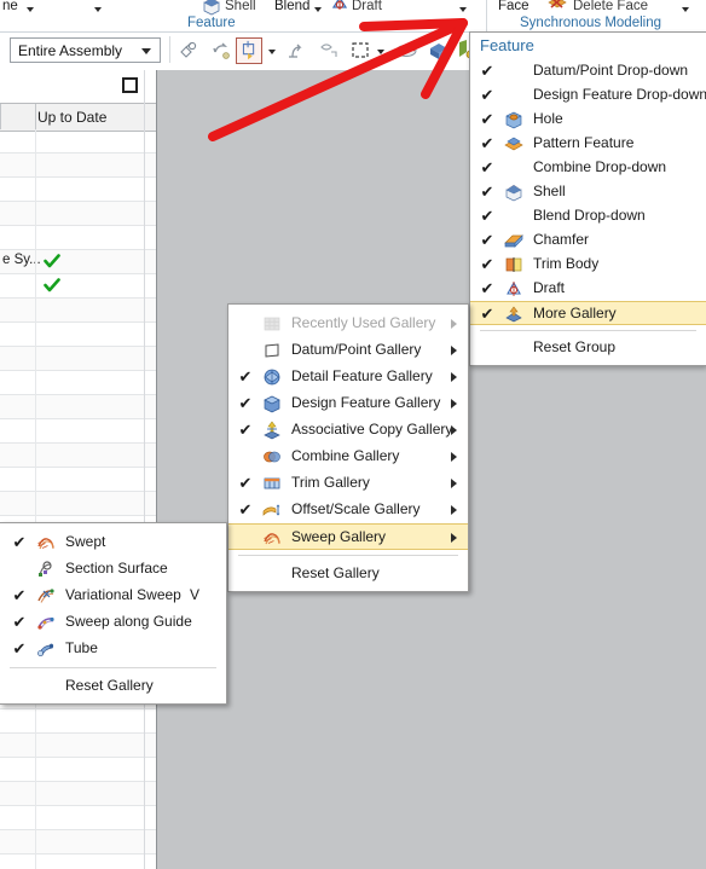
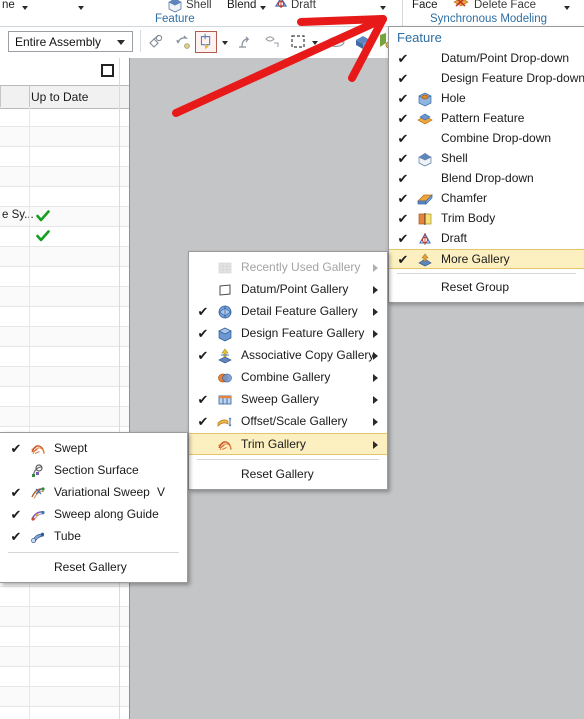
  ne
  Shell
  Blend
  Draft
  Face
  Delete Face
  Feature
  Synchronous Modeling
  Entire Assembly
  Up to Date
  e Sy..
  Feature
  ✔
  Datum/Point Drop-down
  ✔
  Design Feature Drop-down
  ✔
  Hole
  ✔
  Pattern Feature
  ✔
  Combine Drop-down
  ✔
  Shell
  ✔
  Blend Drop-down
  ✔
  Chamfer
  ✔
  Trim Body
  ✔
  Draft
  ✔
  More Gallery
  Reset Group
  Recently Used Gallery
  Datum/Point Gallery
  ✔
  Detail Feature Gallery
  ✔
  Design Feature Gallery
  ✔
  Associative Copy Gallery
  Combine Gallery
  ✔
- Trim Gallery
+ Sweep Gallery
  ✔
  Offset/Scale Gallery
- Sweep Gallery
+ Trim Gallery
  Reset Gallery
  ✔
  Swept
  Section Surface
  ✔
  Variational Sweep
  V
  ✔
  Sweep along Guide
  ✔
  Tube
  Reset Gallery
